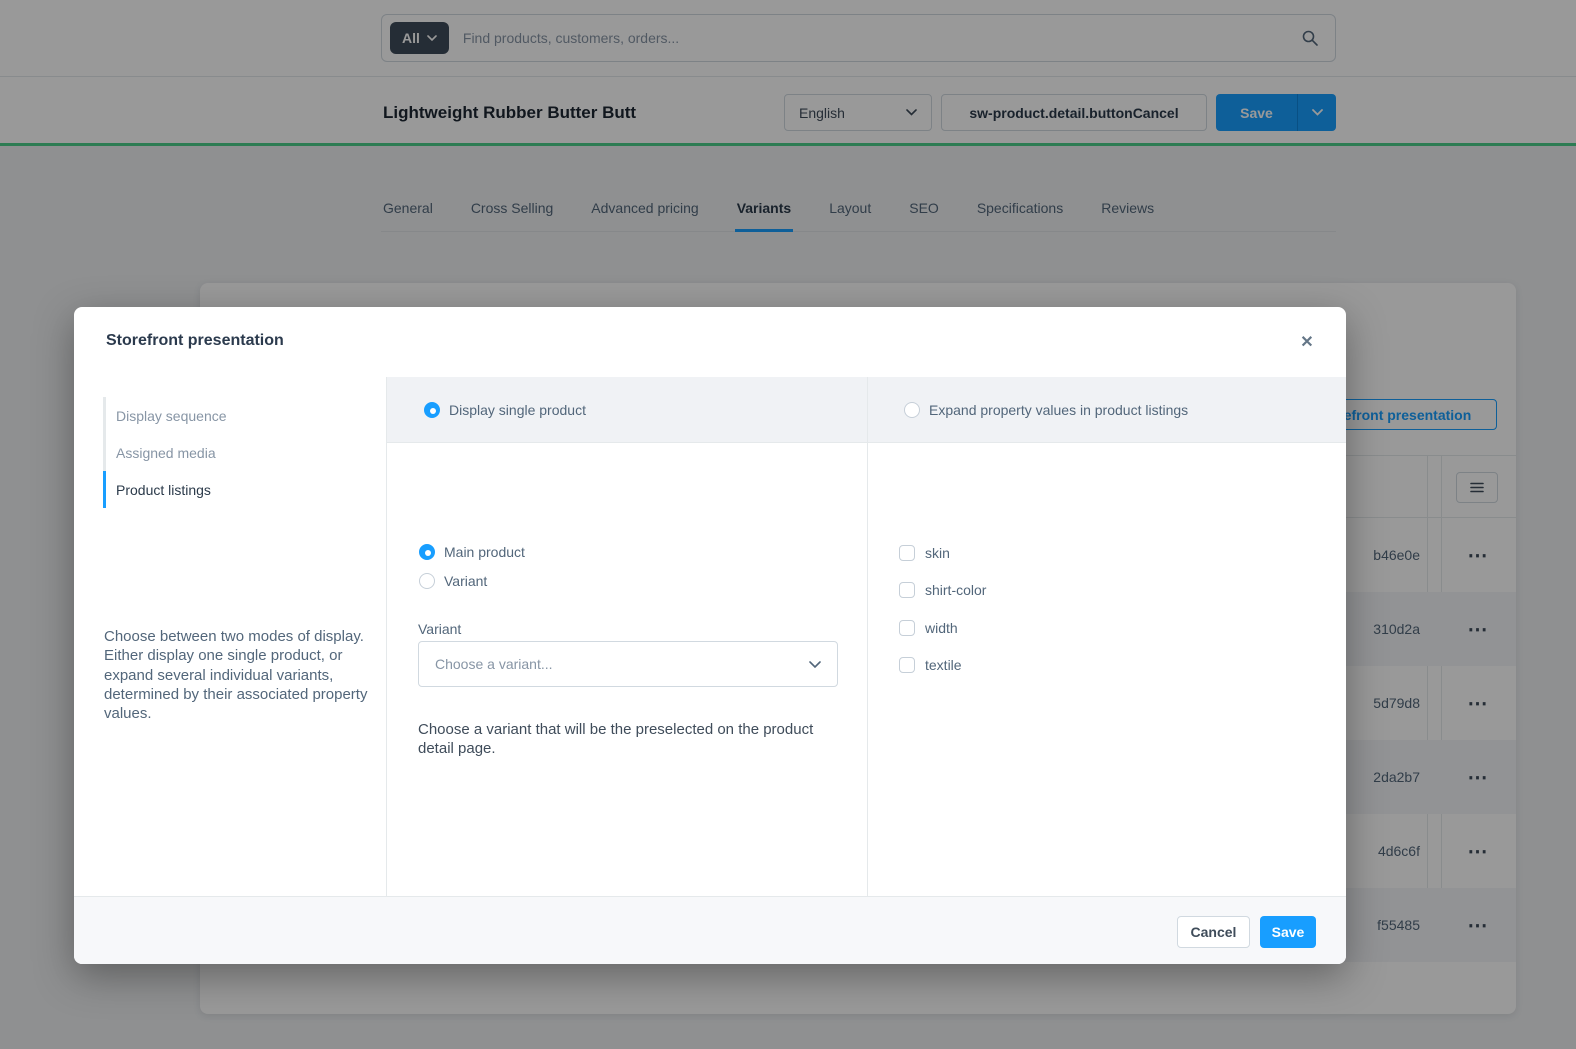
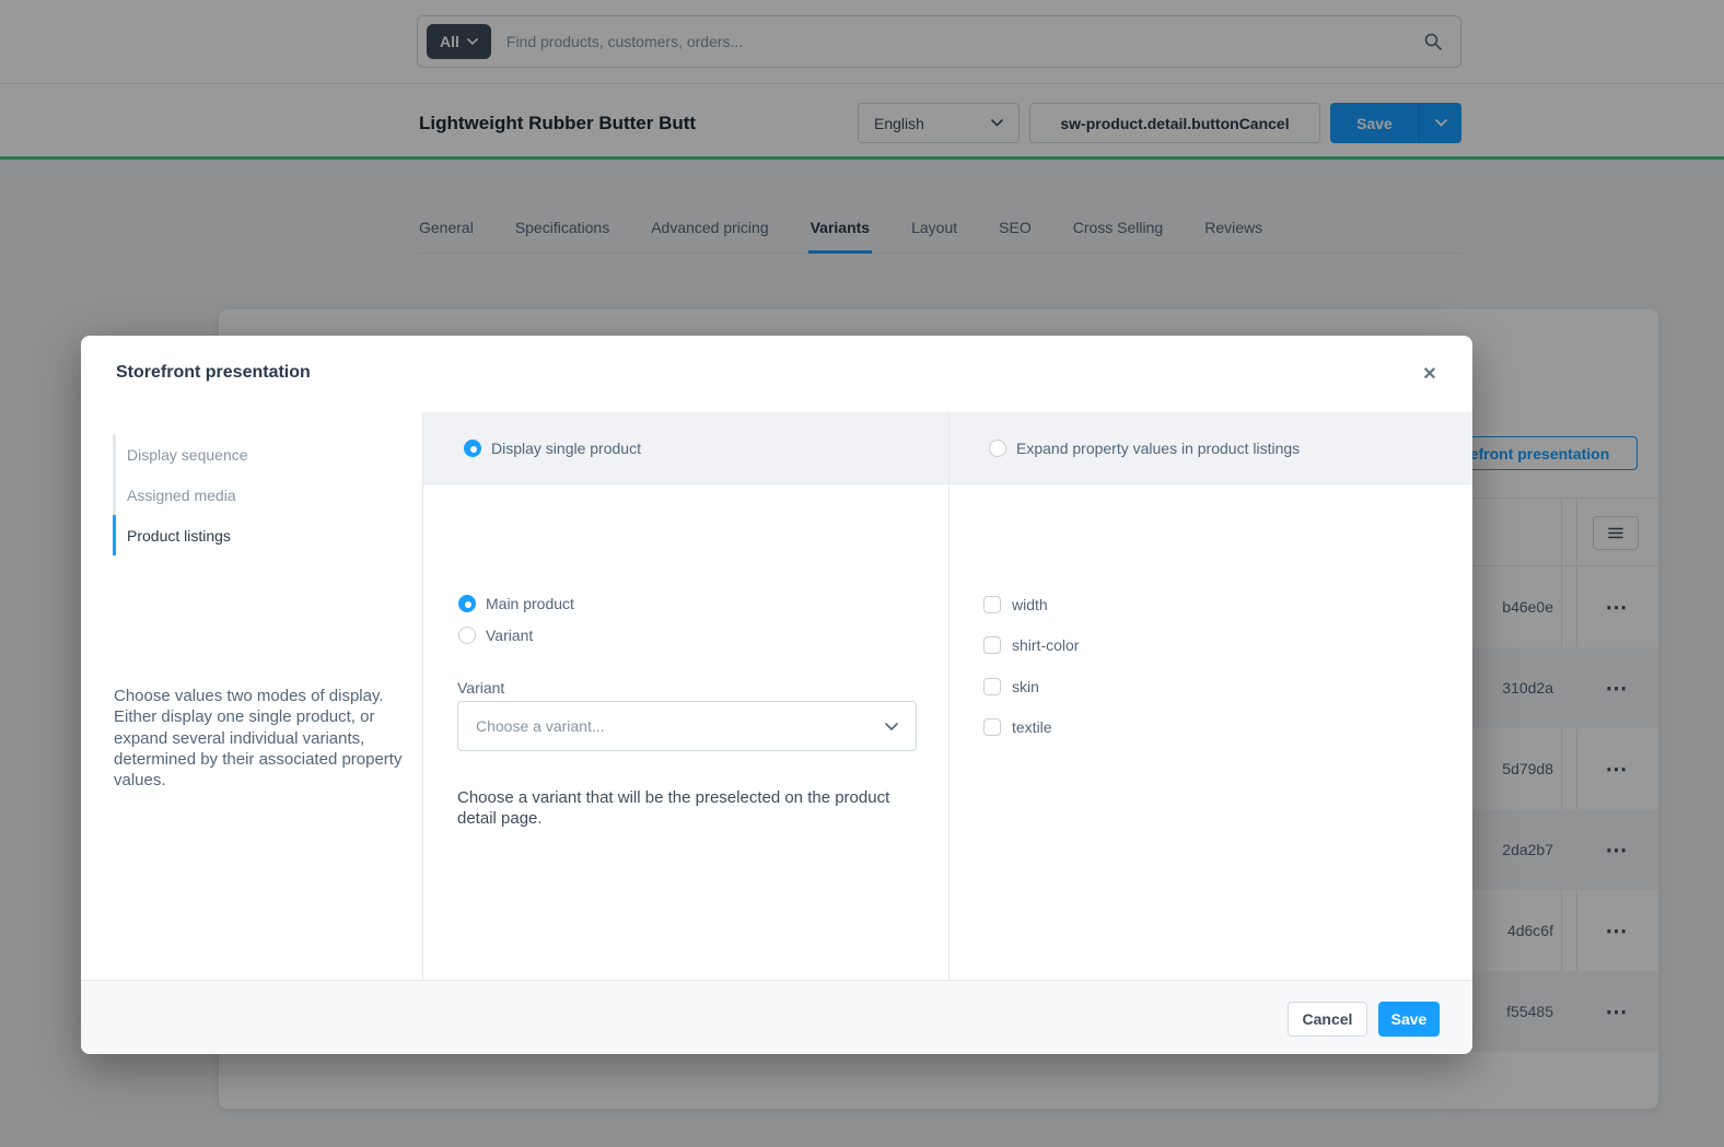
  All
  Find products, customers, orders...
  Lightweight Rubber Butter Butt
  English
  sw-product.detail.buttonCancel
  Save
  General
- Cross Selling
+ Specifications
  Advanced pricing
  Variants
  Layout
  SEO
- Specifications
+ Cross Selling
  Reviews
  efront presentation
  b46e0e
  ⋯
  310d2a
  ⋯
  5d79d8
  ⋯
  2da2b7
  ⋯
  4d6c6f
  ⋯
  f55485
  ⋯
  Storefront presentation
  ✕
  Display sequence
  Assigned media
  Product listings
- Choose between two modes of display. Either display one single product, or expand several individual variants, determined by their associated property values.
+ Choose values two modes of display. Either display one single product, or expand several individual variants, determined by their associated property values.
  Display single product
  Main product
  Variant
  Variant
  Choose a variant...
  Choose a variant that will be the preselected on the product detail page.
  Expand property values in product listings
- skin
+ width
  shirt-color
- width
+ skin
  textile
  Cancel
  Save
